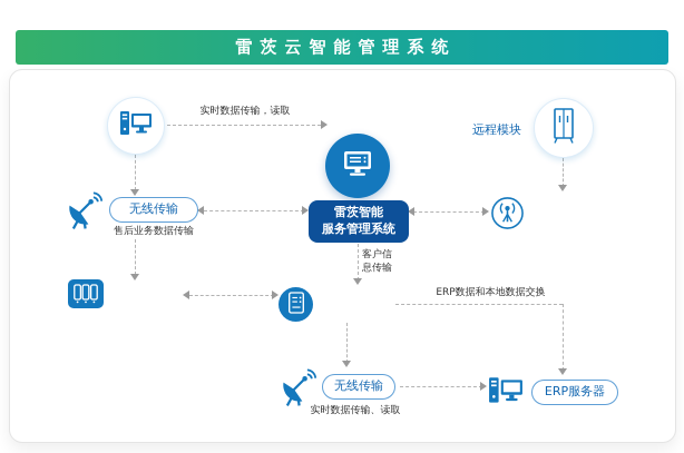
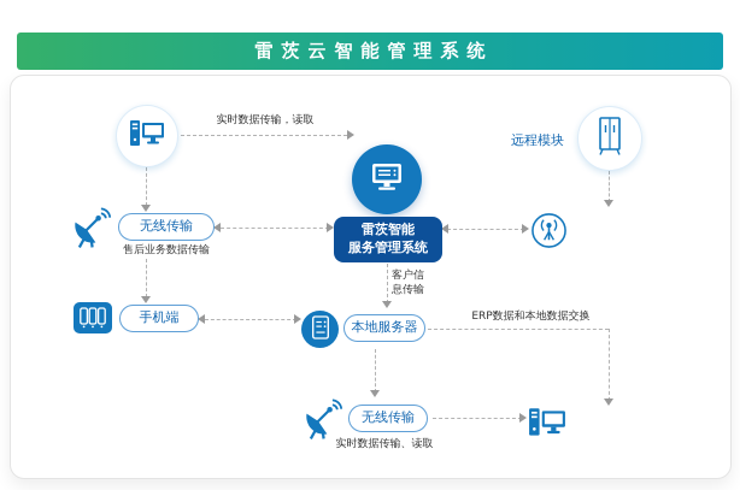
  雷茨云智能管理系统
  实时数据传输，读取
  客户信息传输
  ERP数据和本地数据交换
  雷茨智能
  服务管理系统
  无线传输
  售后业务数据传输
+ 手机端
+ 本地服务器
  无线传输
  实时数据传输、读取
- ERP服务器
  远程模块
